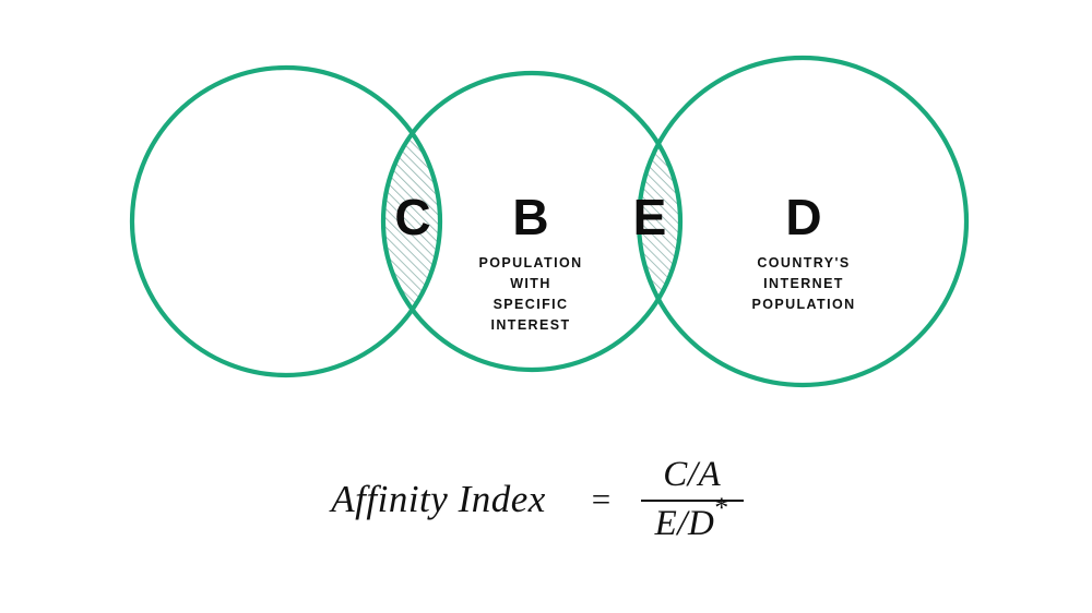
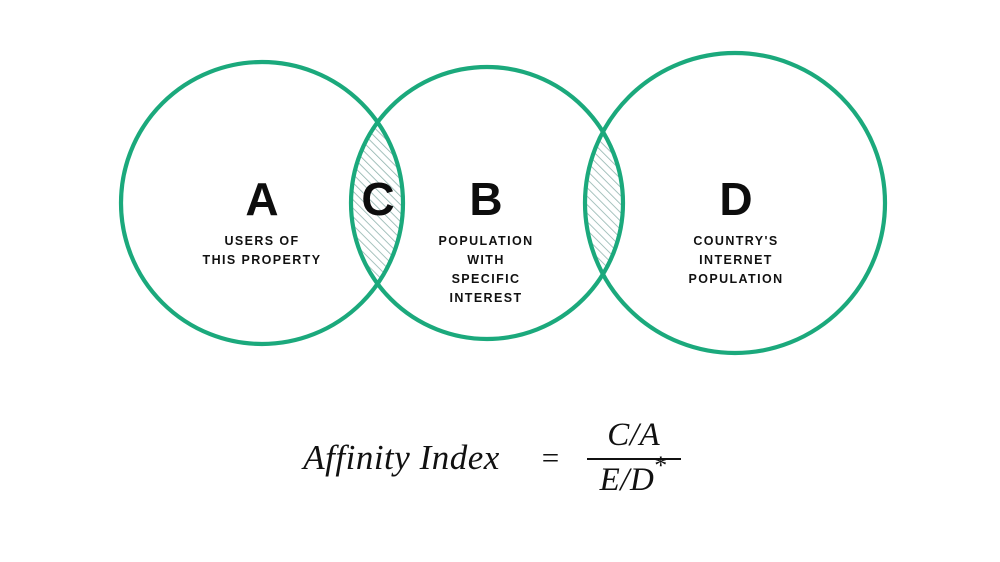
+ A
+ USERS OF
+ THIS PROPERTY
  C
  B
  POPULATION
  WITH
  SPECIFIC
  INTEREST
- E
  D
  COUNTRY'S
  INTERNET
  POPULATION
  Affinity Index
  =
  C/A
  E/D*
